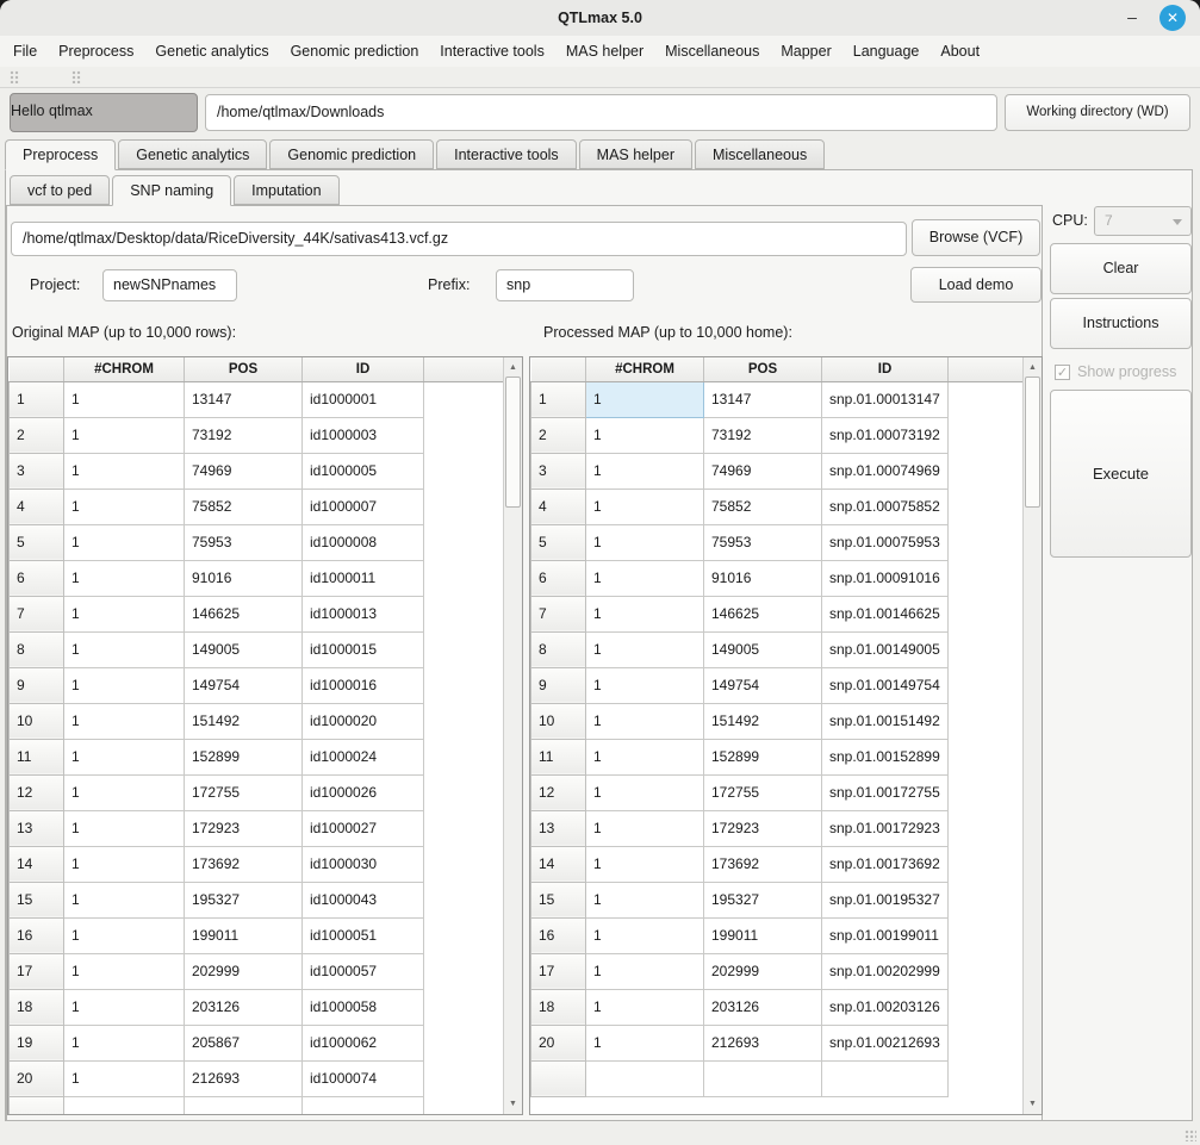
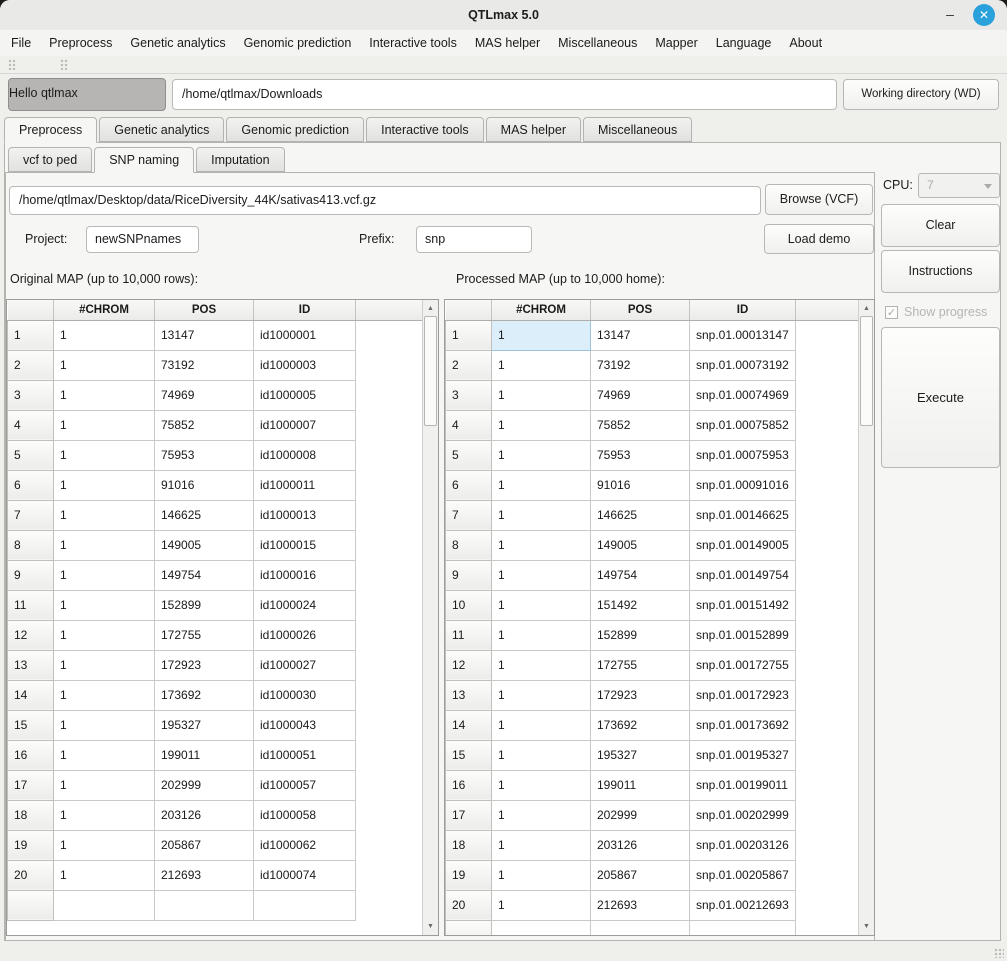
  QTLmax 5.0
  –
  ✕
  File
  Preprocess
  Genetic analytics
  Genomic prediction
  Interactive tools
  MAS helper
  Miscellaneous
  Mapper
  Language
  About
  Hello qtlmax
  /home/qtlmax/Downloads
  Working directory (WD)
  Preprocess
  Genetic analytics
  Genomic prediction
  Interactive tools
  MAS helper
  Miscellaneous
  vcf to ped
  SNP naming
  Imputation
  /home/qtlmax/Desktop/data/RiceDiversity_44K/sativas413.vcf.gz
  Browse (VCF)
  Project:
  newSNPnames
  Prefix:
  snp
  Load demo
  Original MAP (up to 10,000 rows):
  Processed MAP (up to 10,000 home):
  	#CHROM	POS	ID
  1	1	13147	id1000001
  2	1	73192	id1000003
  3	1	74969	id1000005
  4	1	75852	id1000007
  5	1	75953	id1000008
  6	1	91016	id1000011
  7	1	146625	id1000013
  8	1	149005	id1000015
  9	1	149754	id1000016
- 10	1	151492	id1000020
  11	1	152899	id1000024
  12	1	172755	id1000026
  13	1	172923	id1000027
  14	1	173692	id1000030
  15	1	195327	id1000043
  16	1	199011	id1000051
  17	1	202999	id1000057
  18	1	203126	id1000058
  19	1	205867	id1000062
  20	1	212693	id1000074
  	#CHROM	POS	ID
  1	1	13147	snp.01.00013147
  2	1	73192	snp.01.00073192
  3	1	74969	snp.01.00074969
  4	1	75852	snp.01.00075852
  5	1	75953	snp.01.00075953
  6	1	91016	snp.01.00091016
  7	1	146625	snp.01.00146625
  8	1	149005	snp.01.00149005
  9	1	149754	snp.01.00149754
  10	1	151492	snp.01.00151492
  11	1	152899	snp.01.00152899
  12	1	172755	snp.01.00172755
  13	1	172923	snp.01.00172923
  14	1	173692	snp.01.00173692
  15	1	195327	snp.01.00195327
  16	1	199011	snp.01.00199011
  17	1	202999	snp.01.00202999
  18	1	203126	snp.01.00203126
+ 19	1	205867	snp.01.00205867
  20	1	212693	snp.01.00212693
  CPU:
  7
  Clear
  Instructions
  ✓
  Show progress
  Execute
